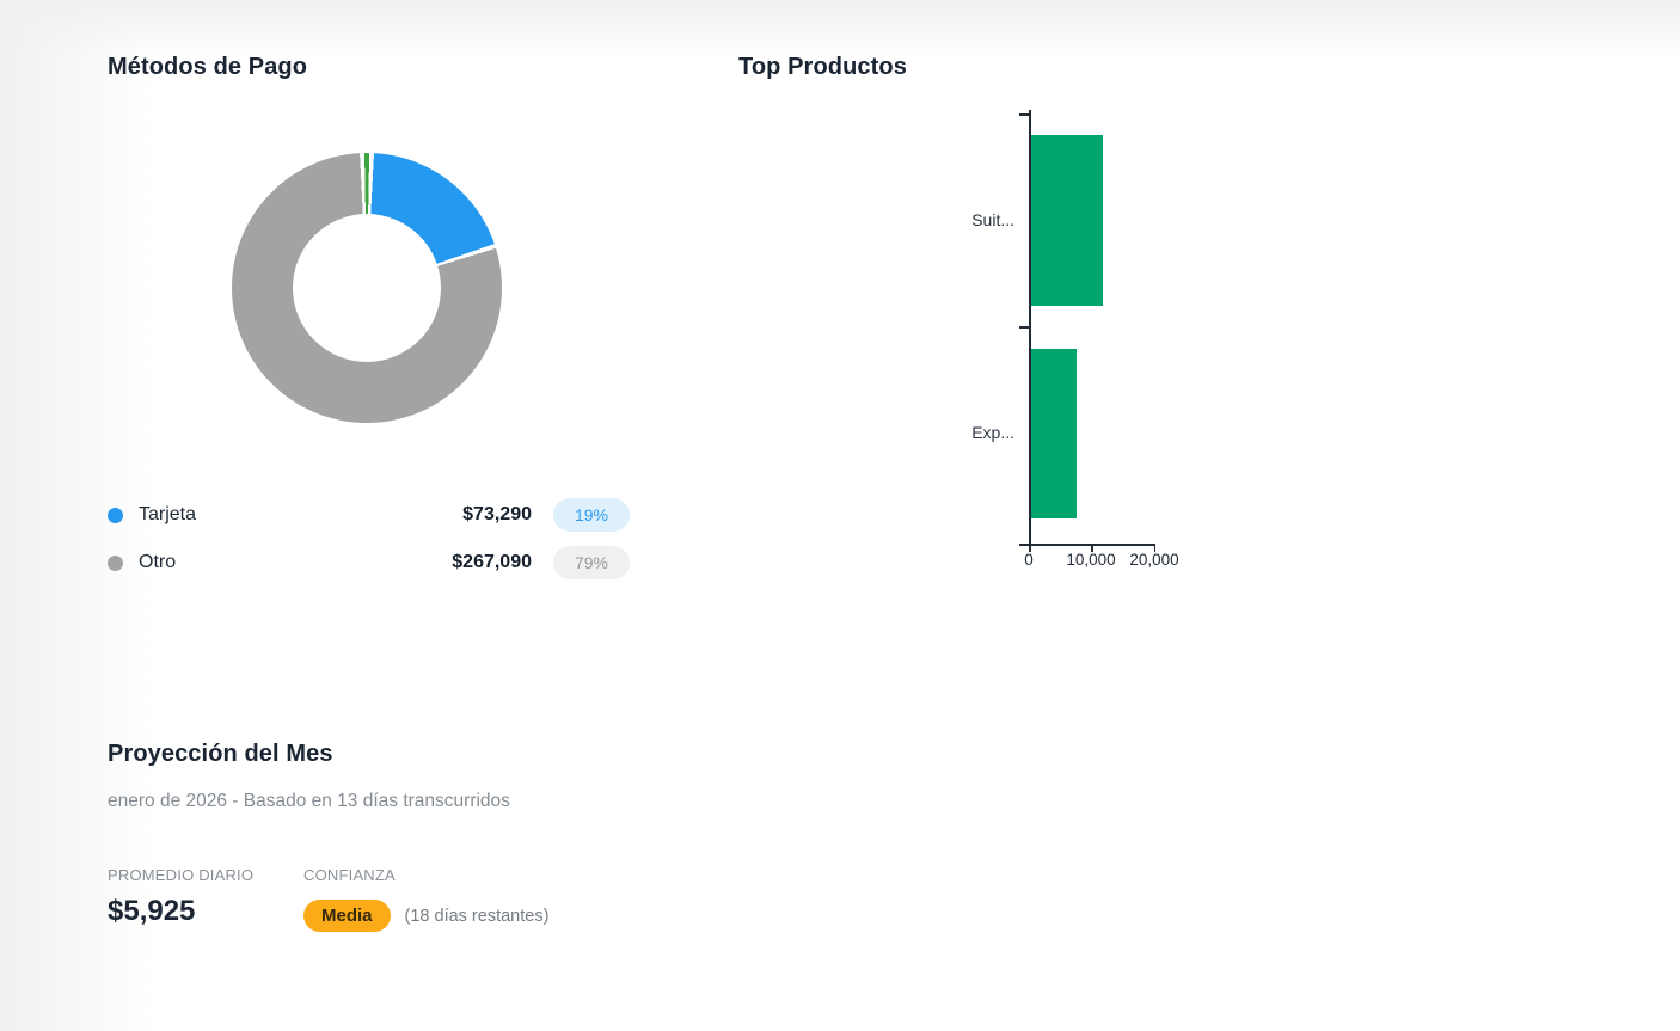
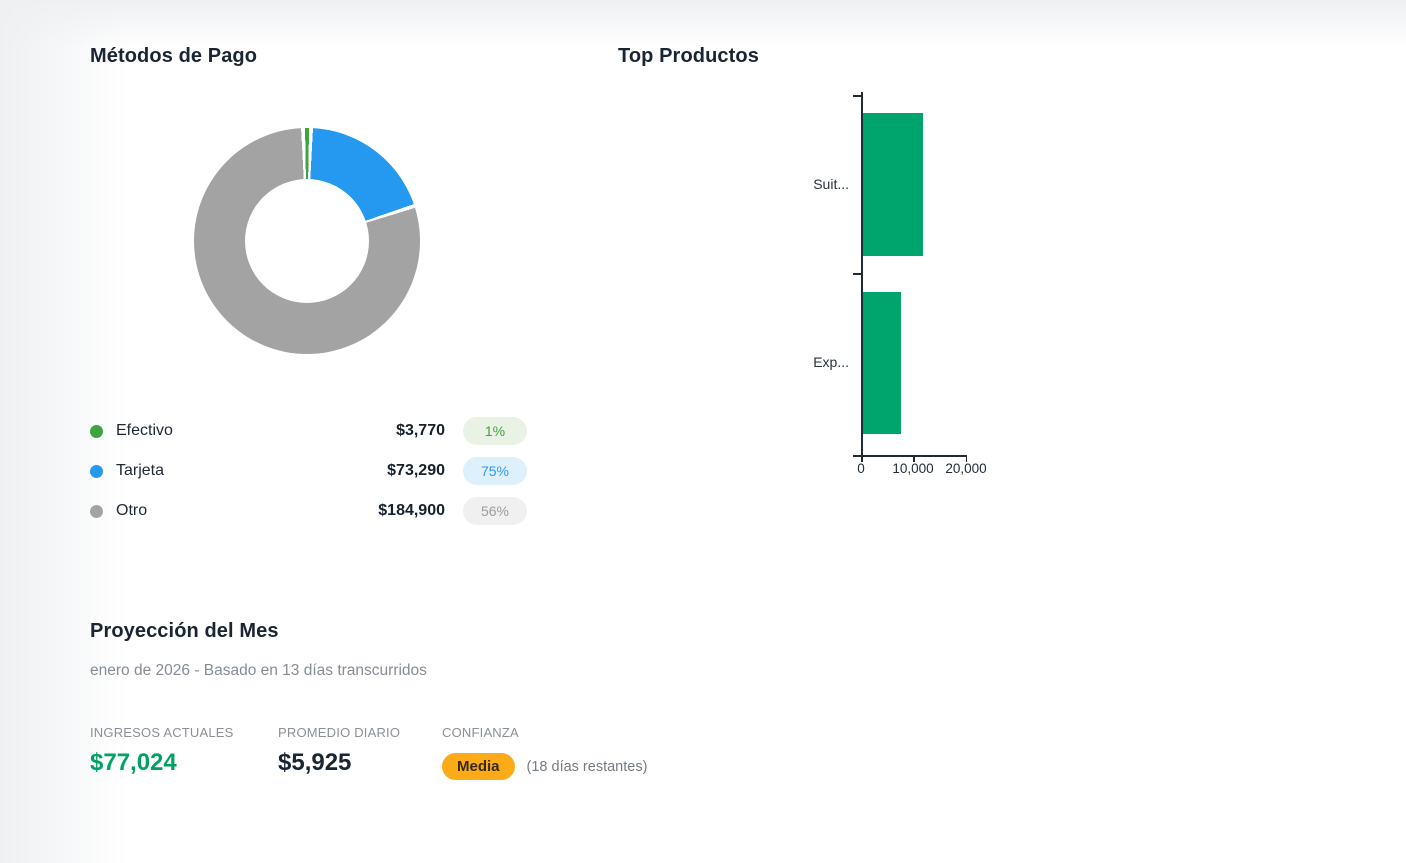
  Métodos de Pago
+ Efectivo
+ $3,770
+ 1%
  Tarjeta
  $73,290
- 19%
+ 75%
  Otro
- $267,090
+ $184,900
- 79%
+ 56%
  Top Productos
  Suit...
  Exp...
  0
  10,000
  20,000
  Proyección del Mes
  enero de 2026 - Basado en 13 días transcurridos
+ INGRESOS ACTUALES
+ $77,024
  PROMEDIO DIARIO
  $5,925
  CONFIANZA
  Media
  (18 días restantes)
